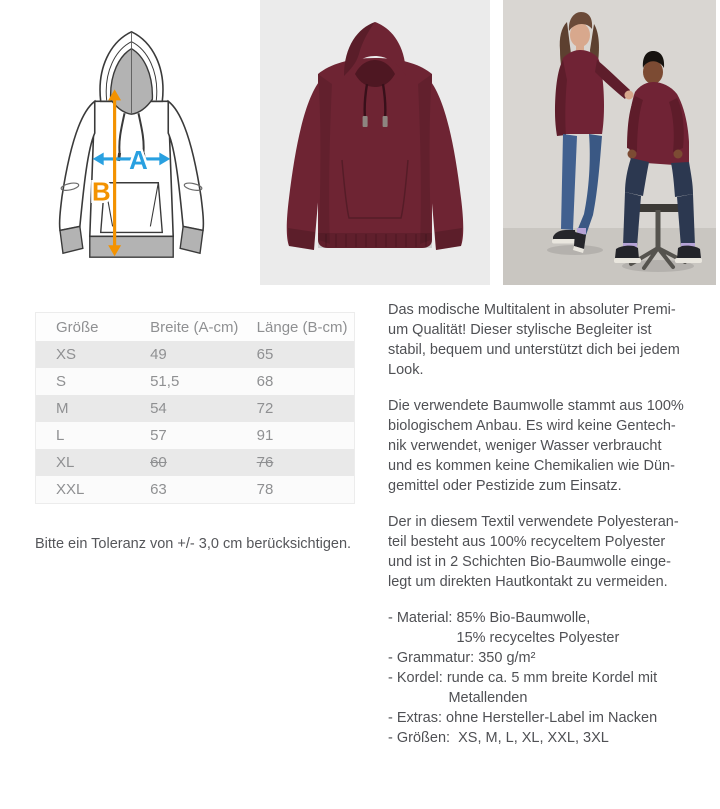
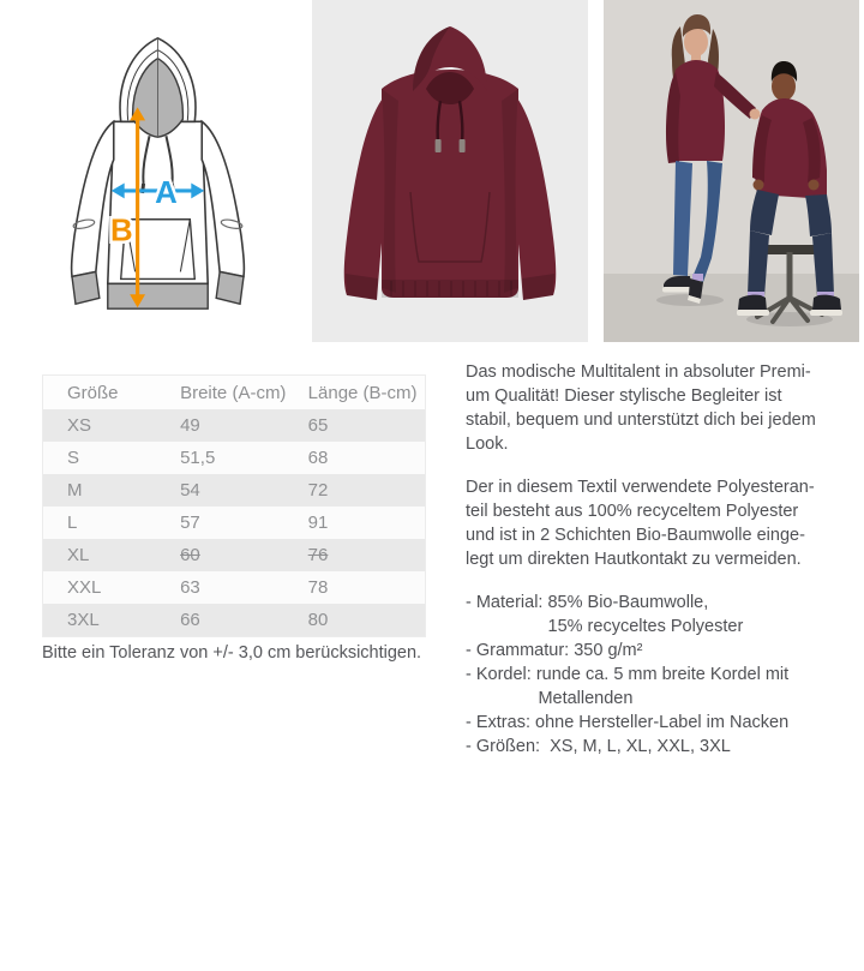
  A
  B
  Größe	Breite (A-cm)	Länge (B-cm)
  XS	49	65
  S	51,5	68
  M	54	72
  L	57	91
  XL	60	76
  XXL	63	78
+ 3XL	66	80
  Bitte ein Toleranz von +/- 3,0 cm berücksichtigen.
  Das modische Multitalent in absoluter Premi-
  um Qualität! Dieser stylische Begleiter ist
  stabil, bequem und unterstützt dich bei jedem
  Look.
- Die verwendete Baumwolle stammt aus 100%
- biologischem Anbau. Es wird keine Gentech-
- nik verwendet, weniger Wasser verbraucht
- und es kommen keine Chemikalien wie Dün-
- gemittel oder Pestizide zum Einsatz.
  Der in diesem Textil verwendete Polyesteran-
  teil besteht aus 100% recyceltem Polyester
  und ist in 2 Schichten Bio-Baumwolle einge-
  legt um direkten Hautkontakt zu vermeiden.
  - Material: 85% Bio-Baumwolle,
  15% recyceltes Polyester
  - Grammatur: 350 g/m²
  - Kordel: runde ca. 5 mm breite Kordel mit
  Metallenden
  - Extras: ohne Hersteller-Label im Nacken
  - Größen: XS, M, L, XL, XXL, 3XL
